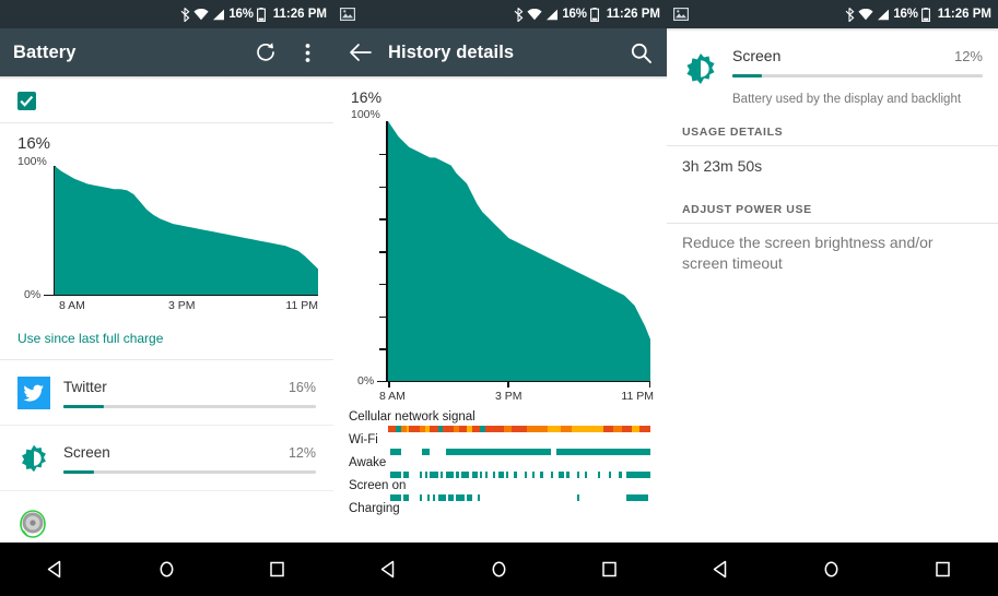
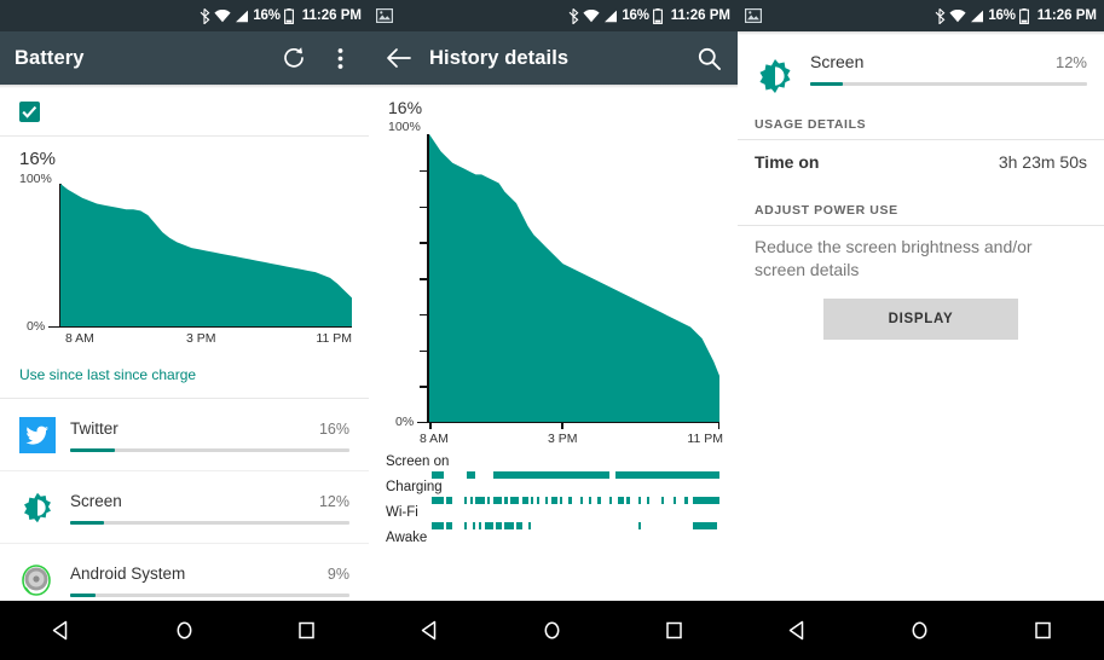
  16%
  11:26 PM
  Battery
  16%
  100%
  0%
  8 AM
  3 PM
  11 PM
- Use since last full charge
+ Use since last since charge
  Twitter
  16%
  Screen
  12%
+ Android System
+ 9%
  16%
  11:26 PM
  History details
  16%
  100%
  0%
  8 AM
  3 PM
  11 PM
- Cellular network signal
- Wi-Fi
+ Screen on
- Awake
+ Charging
- Screen on
+ Wi-Fi
- Charging
+ Awake
  16%
  11:26 PM
  Screen
  12%
- Battery used by the display and backlight
  USAGE DETAILS
+ Time on
  3h 23m 50s
  ADJUST POWER USE
- Reduce the screen brightness and/or screen timeout
+ Reduce the screen brightness and/or screen details
+ DISPLAY
